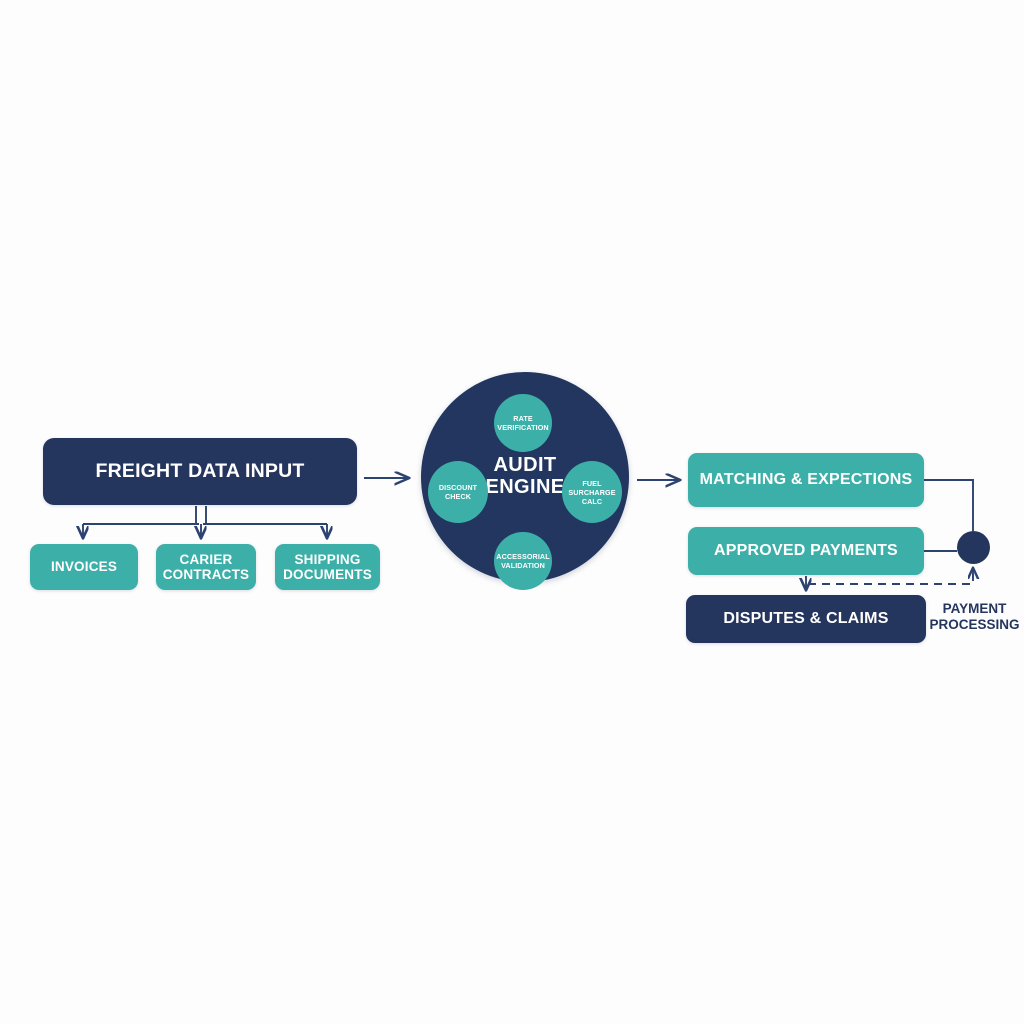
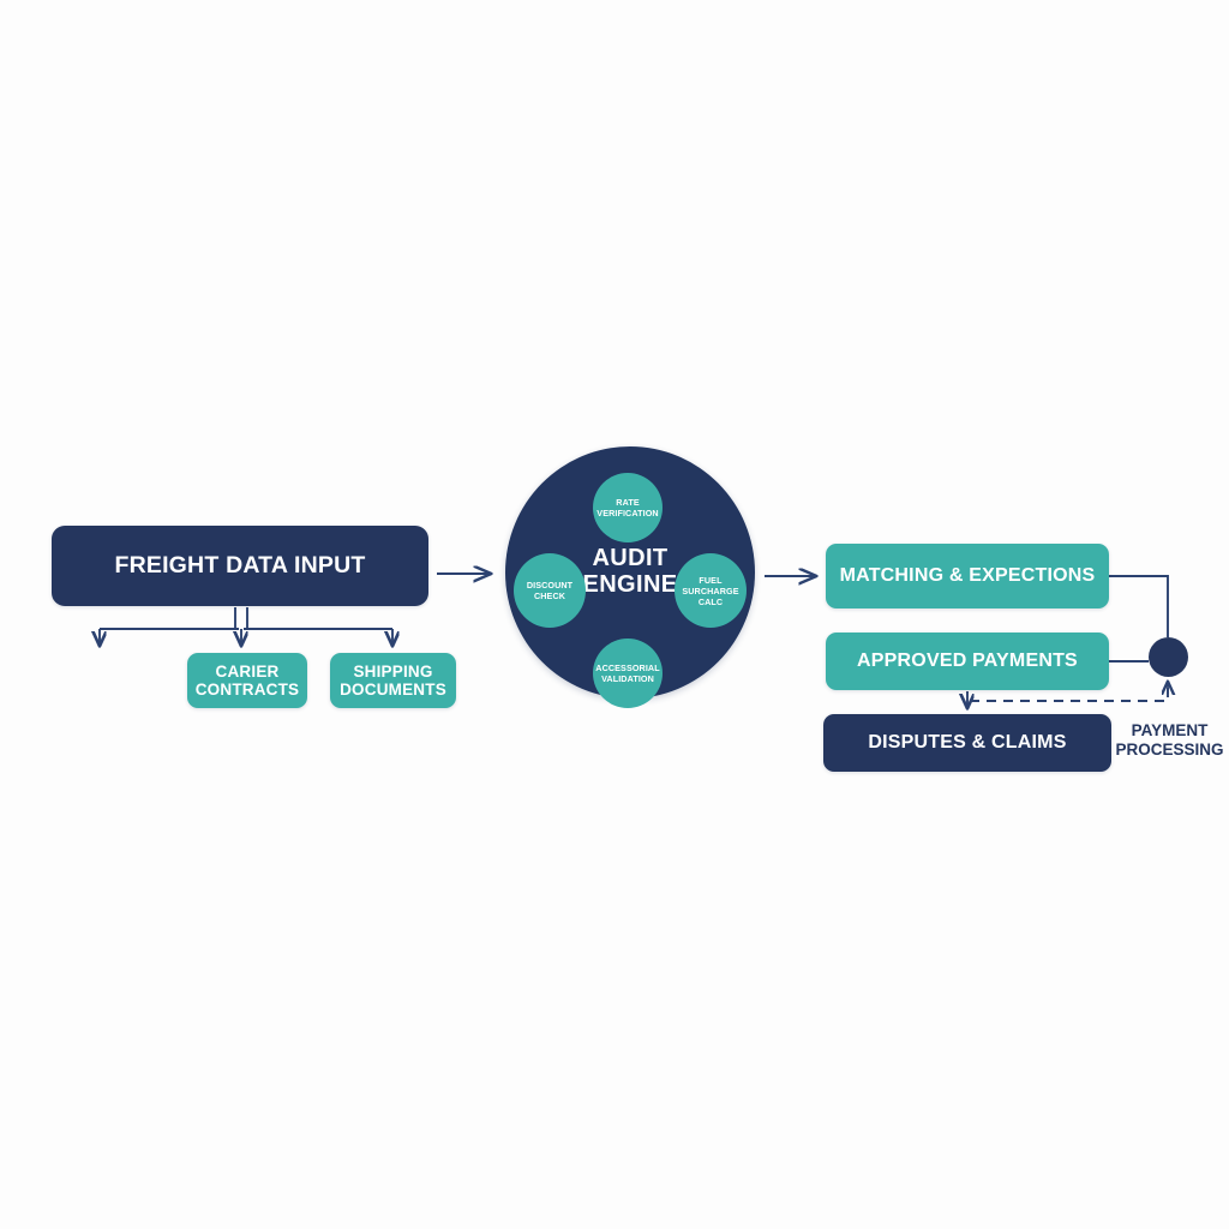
  FREIGHT DATA INPUT
- INVOICES
  CARIER CONTRACTS
  SHIPPING DOCUMENTS
  AUDIT
  ENGINE
  RATE VERIFICATION
  FUEL SURCHARGE CALC
  ACCESSORIAL VALIDATION
  DISCOUNT CHECK
  MATCHING & EXPECTIONS
  APPROVED PAYMENTS
  DISPUTES & CLAIMS
  PAYMENT
  PROCESSING
